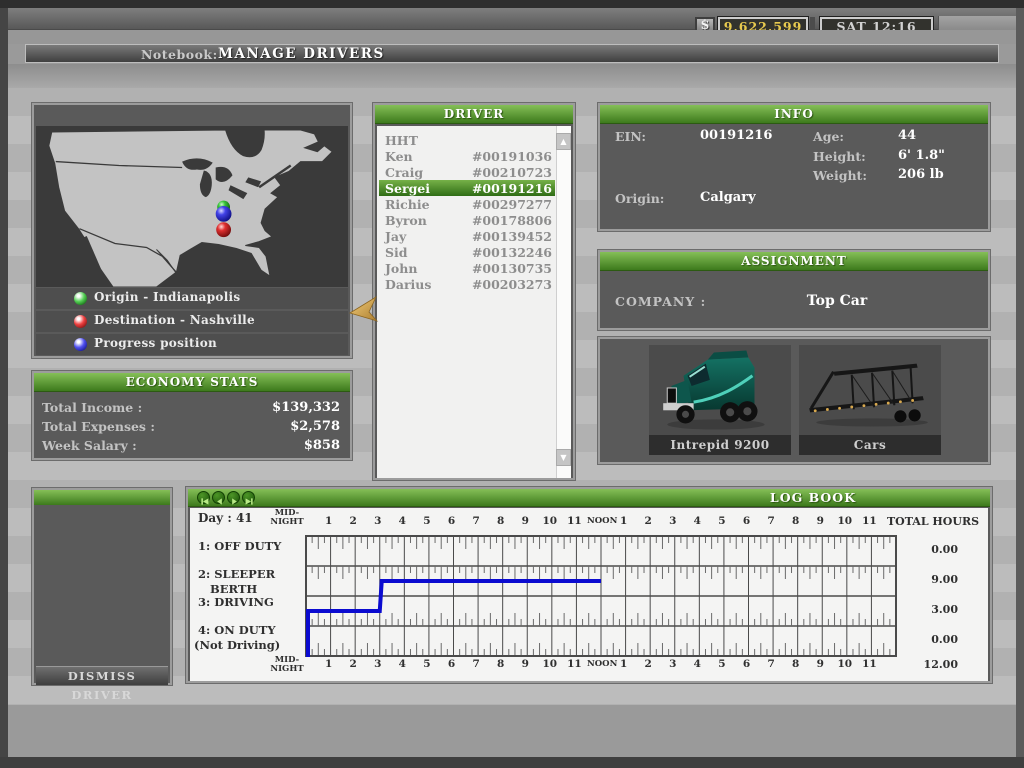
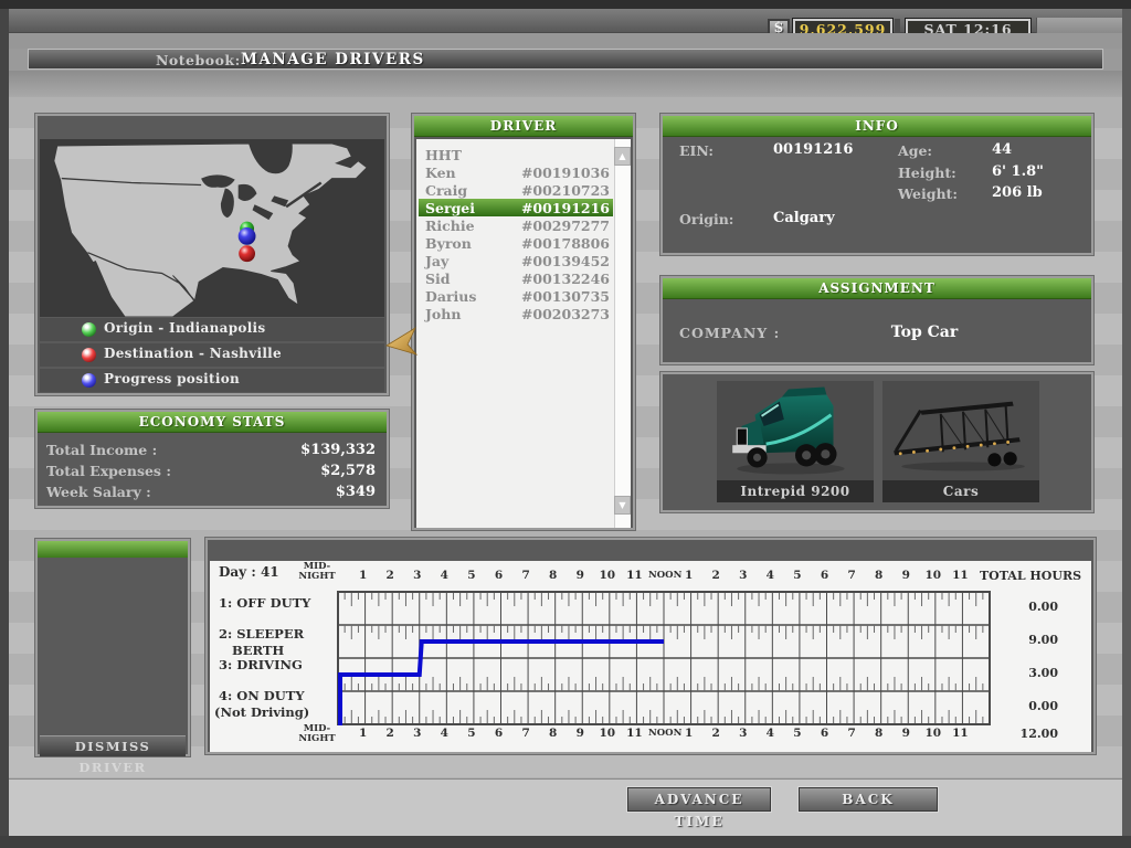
  $
  9,622,599
  SAT 12:16
  Notebook:
  MANAGE DRIVERS
  Origin - Indianapolis
  Destination - Nashville
  Progress position
  ECONOMY STATS
  Total Income :
  $139,332
  Total Expenses :
  $2,578
  Week Salary :
- $858
+ $349
  DRIVER
  HHT
  Ken
  #00191036
  Craig
  #00210723
  Sergei
  #00191216
  Richie
  #00297277
  Byron
  #00178806
  Jay
  #00139452
  Sid
  #00132246
- John
+ Darius
  #00130735
- Darius
+ John
  #00203273
  ▲
  ▼
  INFO
  EIN:
  00191216
  Age:
  44
  Height:
  6' 1.8"
  Weight:
  206 lb
  Origin:
  Calgary
  ASSIGNMENT
  COMPANY :
  Top Car
  Intrepid 9200
  Cars
  DISMISS DRIVER
- LOG BOOK
  Day : 41
  MID-
  NIGHT
  1
  2
  3
  4
  5
  6
  7
  8
  9
  10
  11
  NOO
  1
  2
  3
  4
  5
  6
  7
  8
  9
  10
  11
  TOTAL HOURS
  1: OFF DUTY
  2: SLEEPER
  BERTH
  3: DRIVING
  4: ON DUTY
  (Not Driving)
  0.00
  9.00
  3.00
  0.00
  MID-
  NIGHT
  1
  2
  3
  4
  5
  6
  7
  8
  9
  10
  11
  NOO
  1
  2
  3
  4
  5
  6
  7
  8
  9
  10
  11
  12.00
+ ADVANCE TIME
+ BACK
